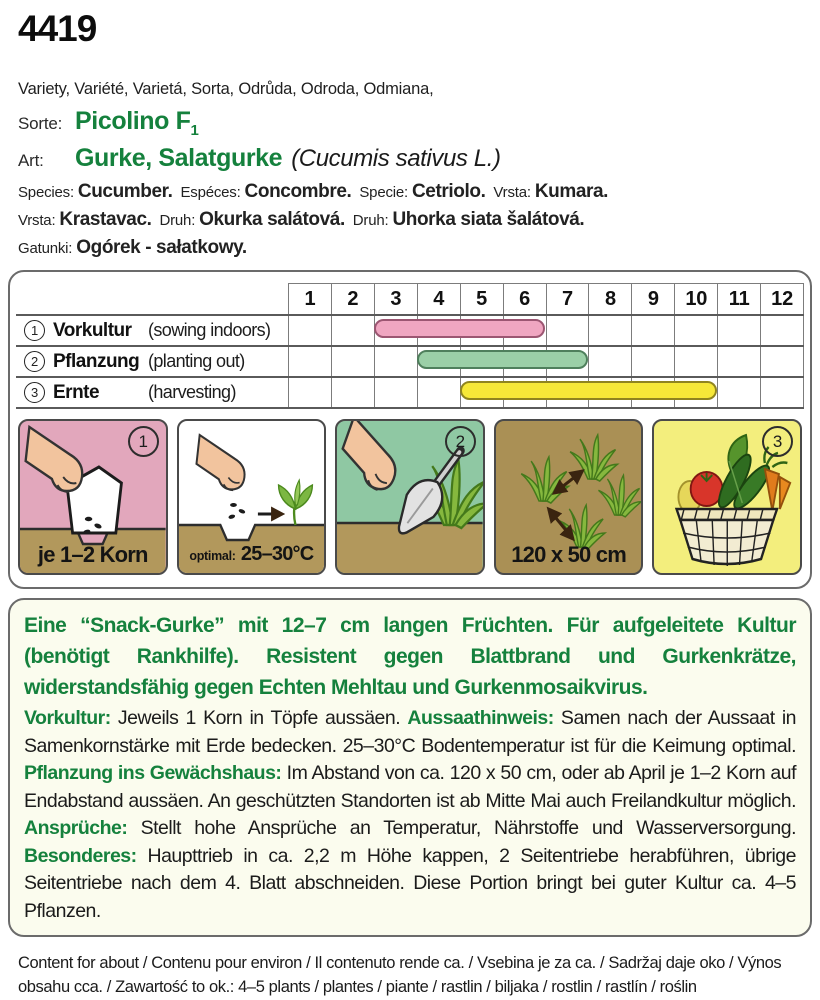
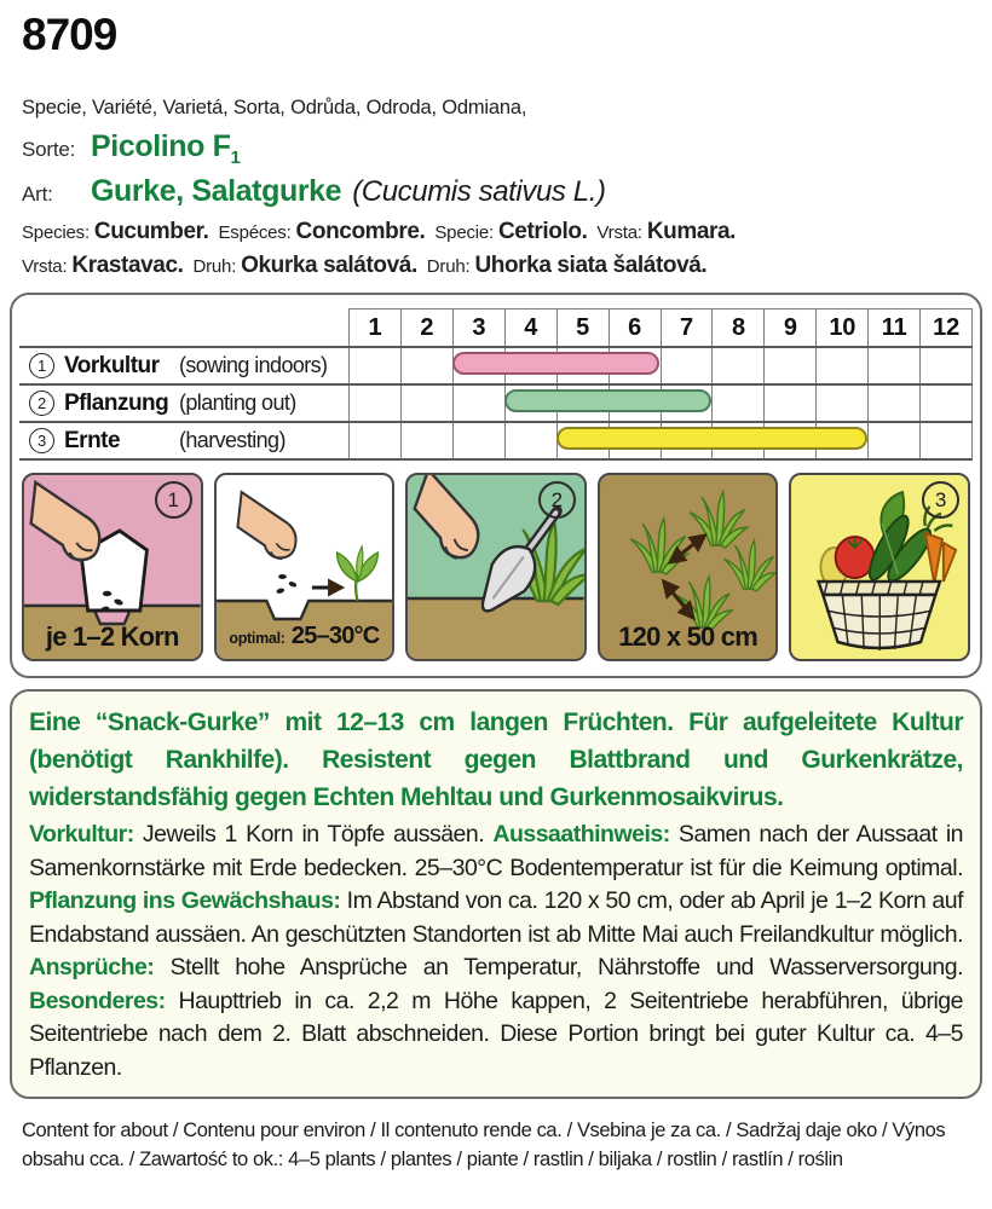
- 4419
+ 8709
- Variety, Variété, Varietá, Sorta, Odrůda, Odroda, Odmiana,
+ Specie, Variété, Varietá, Sorta, Odrůda, Odroda, Odmiana,
  Sorte:
  Picolino F1
  Art:
  Gurke, Salatgurke
  (Cucumis sativus L.)
  Species: Cucumber. Espéces: Concombre. Specie: Cetriolo. Vrsta: Kumara.
  Vrsta: Krastavac. Druh: Okurka salátová. Druh: Uhorka siata šalátová.
- Gatunki: Ogórek - sałatkowy.
  1
  2
  3
  4
  5
  6
  7
  8
  9
  10
  11
  12
  1
  Vorkultur
  (sowing indoors)
  2
  Pflanzung
  (planting out)
  3
  Ernte
  (harvesting)
  1
  je 1–2 Korn
  optimal: 25–30°C
  2
  120 x 50 cm
  3
- Eine “Snack-Gurke” mit 12–7 cm langen Früchten. Für aufgeleitete Kultur (benötigt Rankhilfe). Resistent gegen Blattbrand und Gurkenkrätze, widerstandsfähig gegen Echten Mehltau und Gurkenmosaikvirus.
+ Eine “Snack-Gurke” mit 12–13 cm langen Früchten. Für aufgeleitete Kultur (benötigt Rankhilfe). Resistent gegen Blattbrand und Gurkenkrätze, widerstandsfähig gegen Echten Mehltau und Gurkenmosaikvirus.
- Vorkultur: Jeweils 1 Korn in Töpfe aussäen. Aussaathinweis: Samen nach der Aussaat in Samenkornstärke mit Erde bedecken. 25–30°C Bodentemperatur ist für die Keimung optimal. Pflanzung ins Gewächshaus: Im Abstand von ca. 120 x 50 cm, oder ab April je 1–2 Korn auf Endabstand aussäen. An geschützten Standorten ist ab Mitte Mai auch Freilandkultur möglich. Ansprüche: Stellt hohe Ansprüche an Temperatur, Nährstoffe und Wasserversorgung. Besonderes: Haupttrieb in ca. 2,2 m Höhe kappen, 2 Seitentriebe herabführen, übrige Seitentriebe nach dem 4. Blatt abschneiden. Diese Portion bringt bei guter Kultur ca. 4–5 Pflanzen.
+ Vorkultur: Jeweils 1 Korn in Töpfe aussäen. Aussaathinweis: Samen nach der Aussaat in Samenkornstärke mit Erde bedecken. 25–30°C Bodentemperatur ist für die Keimung optimal. Pflanzung ins Gewächshaus: Im Abstand von ca. 120 x 50 cm, oder ab April je 1–2 Korn auf Endabstand aussäen. An geschützten Standorten ist ab Mitte Mai auch Freilandkultur möglich. Ansprüche: Stellt hohe Ansprüche an Temperatur, Nährstoffe und Wasserversorgung. Besonderes: Haupttrieb in ca. 2,2 m Höhe kappen, 2 Seitentriebe herabführen, übrige Seitentriebe nach dem 2. Blatt abschneiden. Diese Portion bringt bei guter Kultur ca. 4–5 Pflanzen.
  Content for about / Contenu pour environ / Il contenuto rende ca. / Vsebina je za ca. / Sadržaj daje oko / Výnos obsahu cca. / Zawartość to ok.: 4–5 plants / plantes / piante / rastlin / biljaka / rostlin / rastlín / roślin
